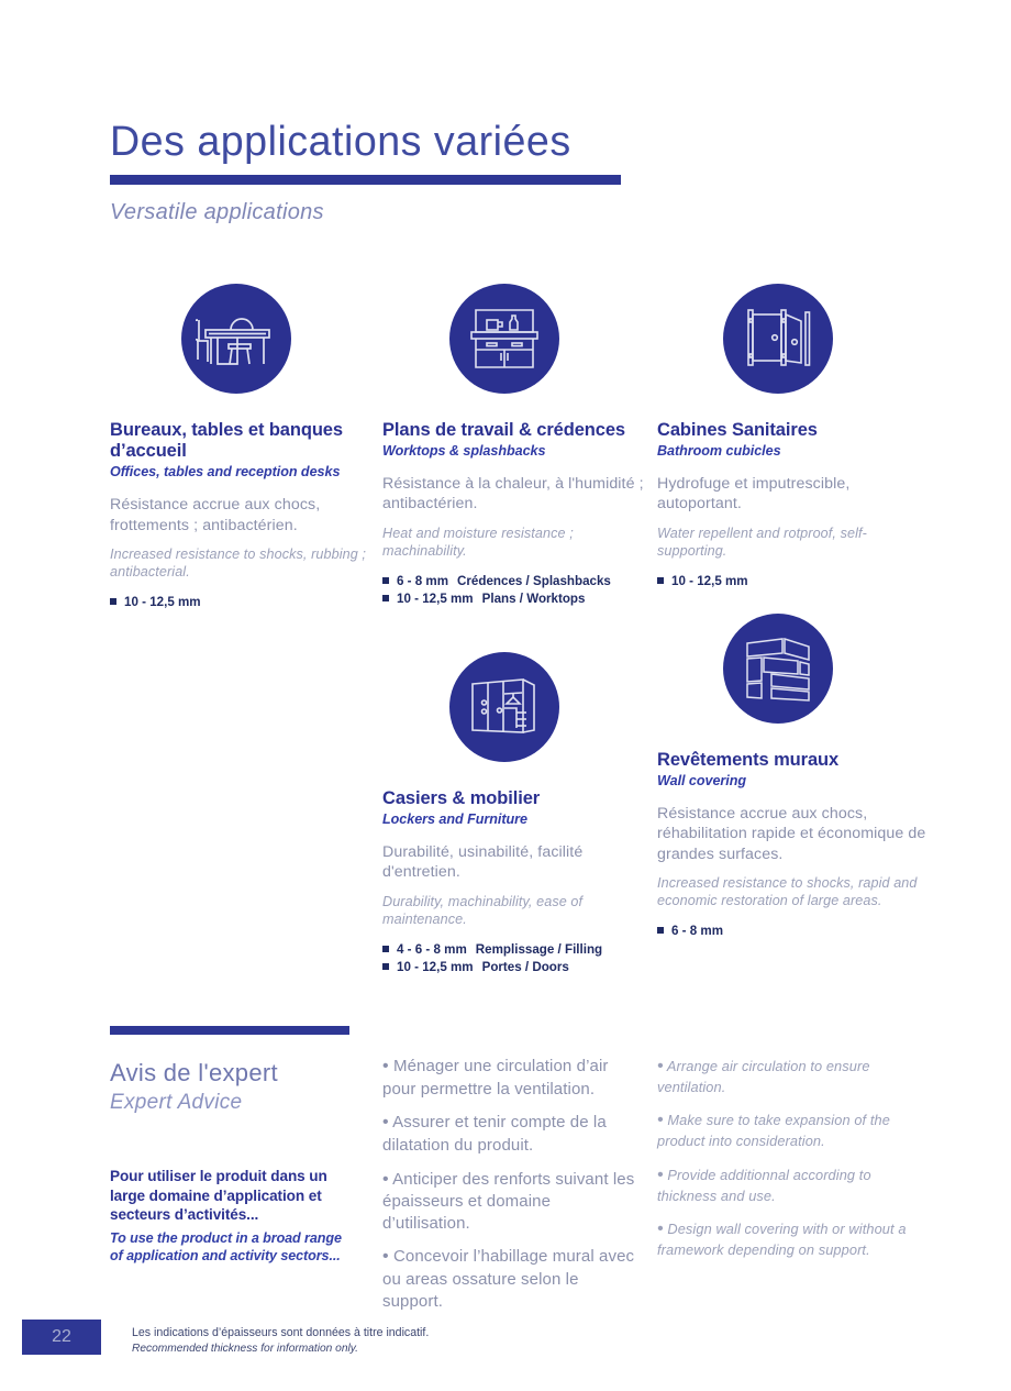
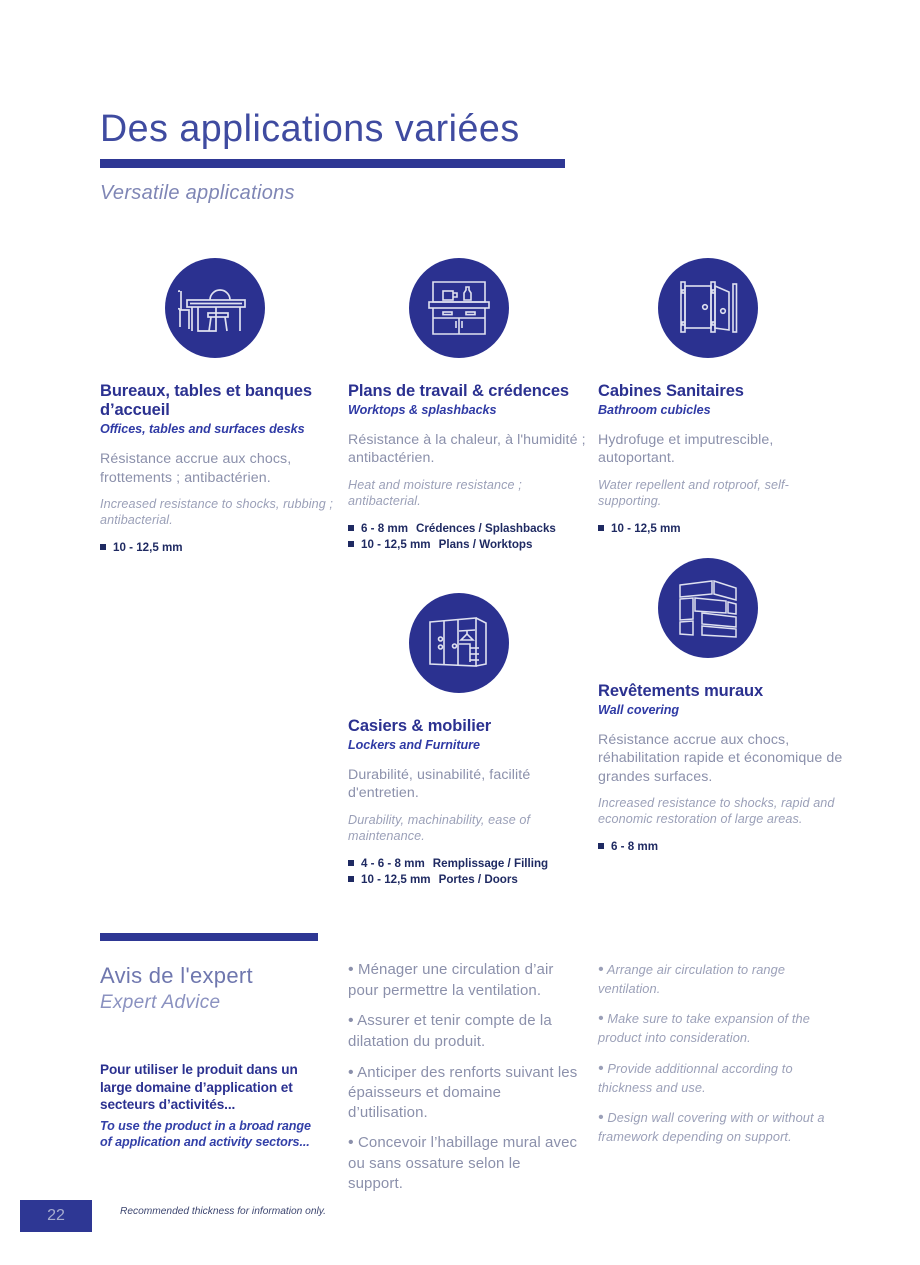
  Des applications variées
  Versatile applications
  Bureaux, tables et banques d’accueil
- Offices, tables and reception desks
+ Offices, tables and surfaces desks
  Résistance accrue aux chocs, frottements ; antibactérien.
  Increased resistance to shocks, rubbing ; antibacterial.
  10 - 12,5 mm
  Plans de travail & crédences
  Worktops & splashbacks
  Résistance à la chaleur, à l'humidité ; antibactérien.
- Heat and moisture resistance ; machinability.
+ Heat and moisture resistance ; antibacterial.
  6 - 8 mm
  Crédences / Splashbacks
  10 - 12,5 mm
  Plans / Worktops
  Cabines Sanitaires
  Bathroom cubicles
  Hydrofuge et imputrescible, autoportant.
  Water repellent and rotproof, self-supporting.
  10 - 12,5 mm
  Casiers & mobilier
  Lockers and Furniture
  Durabilité, usinabilité, facilité d'entretien.
  Durability, machinability, ease of maintenance.
  4 - 6 - 8 mm
  Remplissage / Filling
  10 - 12,5 mm
  Portes / Doors
  Revêtements muraux
  Wall covering
  Résistance accrue aux chocs, réhabilitation rapide et économique de grandes surfaces.
  Increased resistance to shocks, rapid and economic restoration of large areas.
  6 - 8 mm
  Avis de l'expert
  Expert Advice
  Pour utiliser le produit dans un large domaine d’application et secteurs d’activités...
  To use the product in a broad range of application and activity sectors...
  • Ménager une circulation d’air pour permettre la ventilation.
  • Assurer et tenir compte de la dilatation du produit.
  • Anticiper des renforts suivant les épaisseurs et domaine d’utilisation.
- • Concevoir l’habillage mural avec ou areas ossature selon le support.
+ • Concevoir l’habillage mural avec ou sans ossature selon le support.
- • Arrange air circulation to ensure ventilation.
+ • Arrange air circulation to range ventilation.
  • Make sure to take expansion of the product into consideration.
  • Provide additionnal according to thickness and use.
  • Design wall covering with or without a framework depending on support.
  22
- Les indications d’épaisseurs sont données à titre indicatif.
  Recommended thickness for information only.
